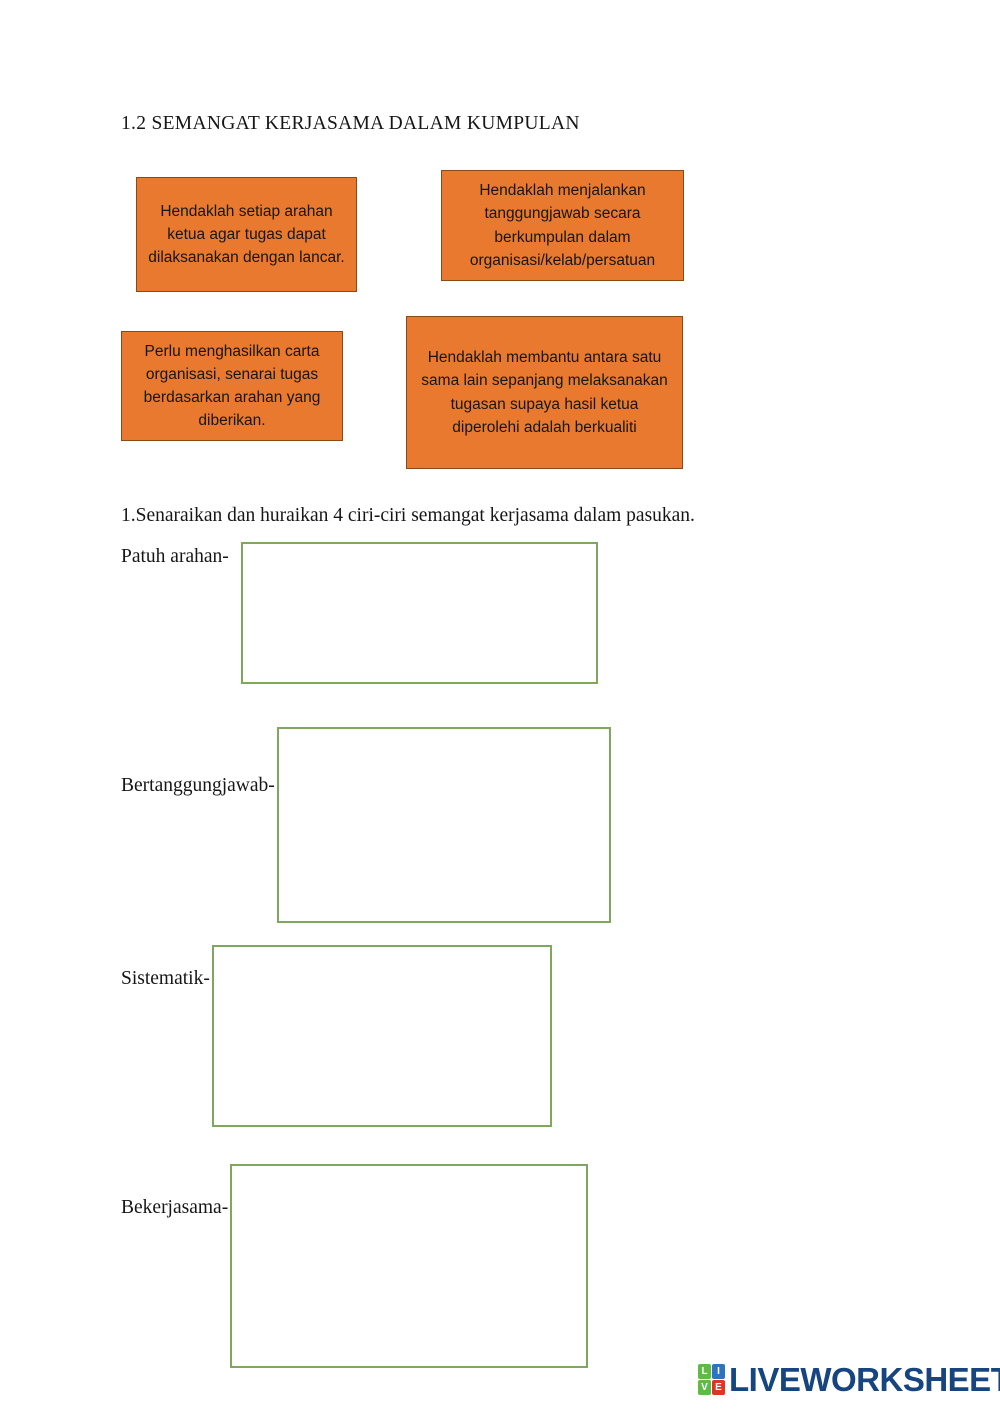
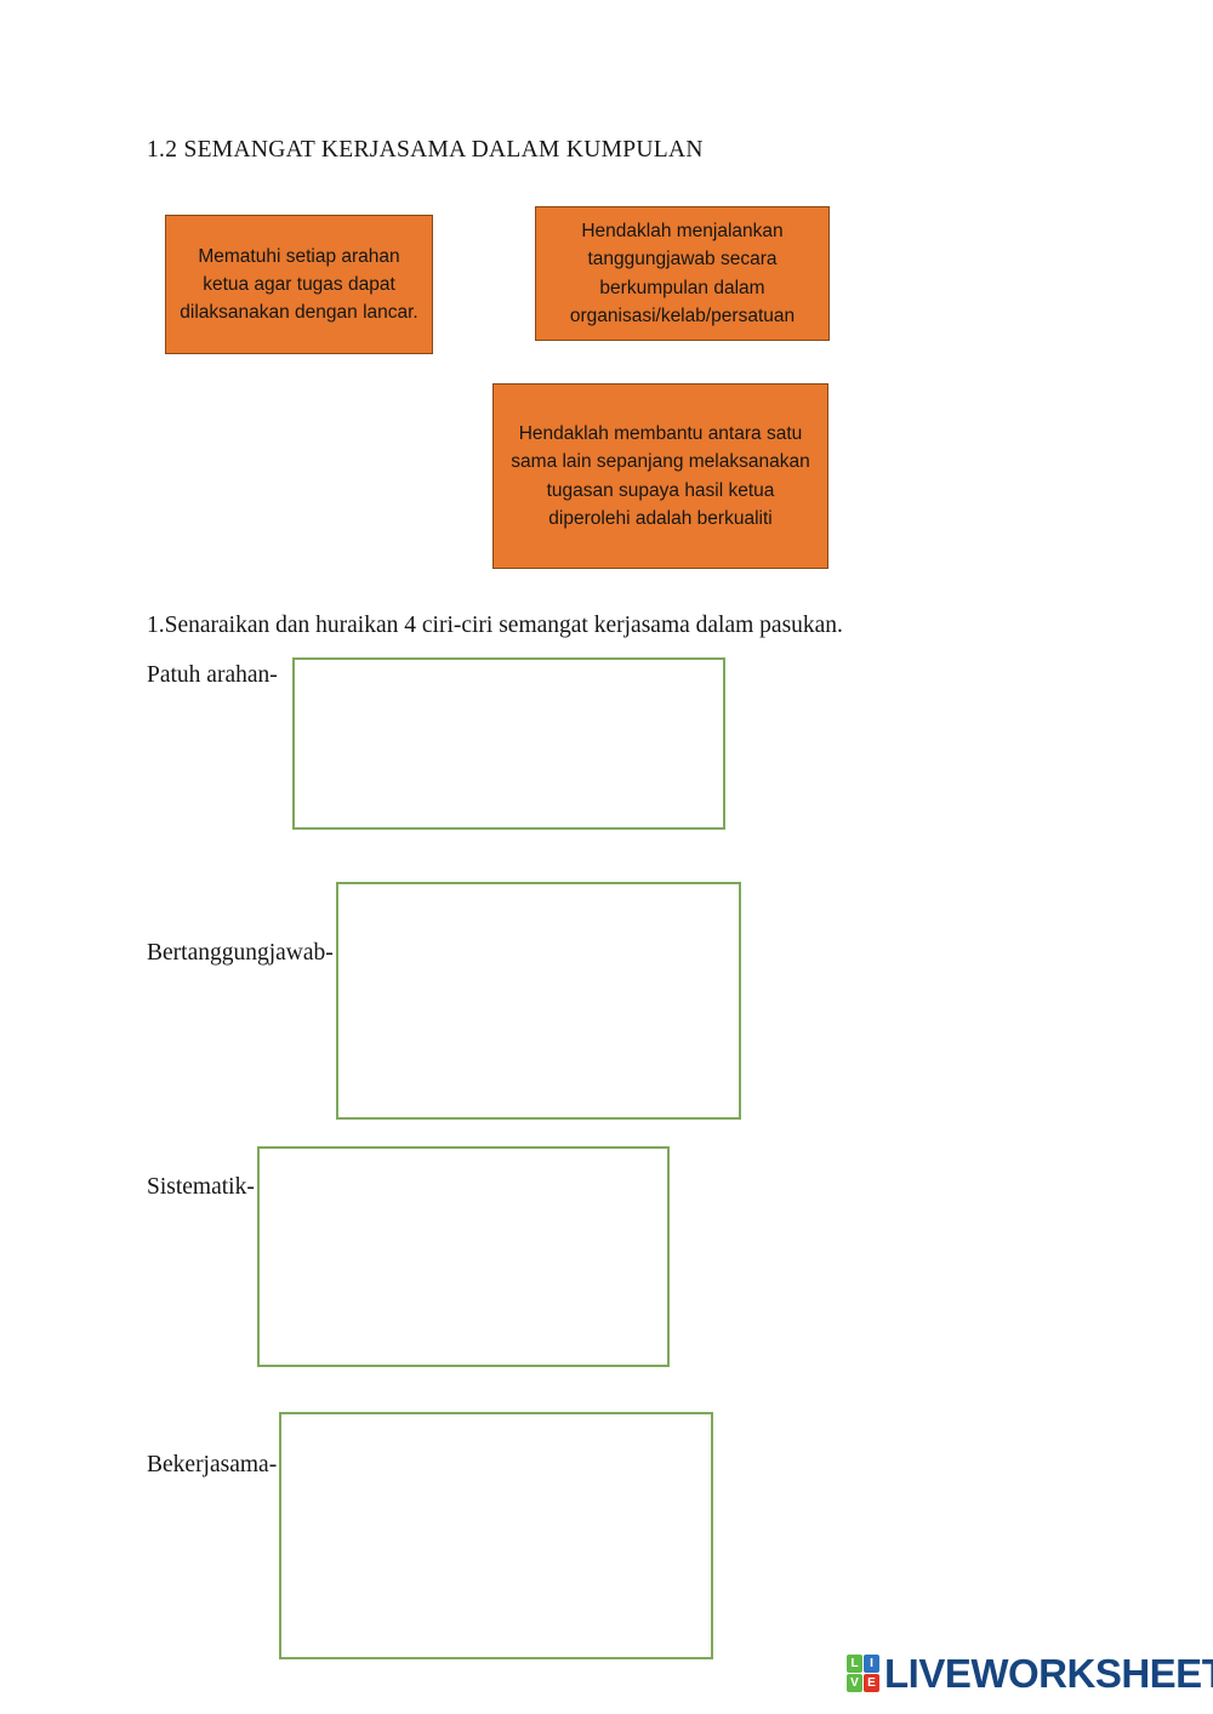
  1.2 SEMANGAT KERJASAMA DALAM KUMPULAN
- Hendaklah setiap arahan ketua agar tugas dapat dilaksanakan dengan lancar.
+ Mematuhi setiap arahan ketua agar tugas dapat dilaksanakan dengan lancar.
  Hendaklah menjalankan tanggungjawab secara berkumpulan dalam organisasi/kelab/persatuan
- Perlu menghasilkan carta organisasi, senarai tugas berdasarkan arahan yang diberikan.
  Hendaklah membantu antara satu sama lain sepanjang melaksanakan tugasan supaya hasil ketua diperolehi adalah berkualiti
  1.Senaraikan dan huraikan 4 ciri-ciri semangat kerjasama dalam pasukan.
  Patuh arahan-
  Bertanggungjawab-
  Sistematik-
  Bekerjasama-
  L
  I
  V
  E
  LIVEWORKSHEE
